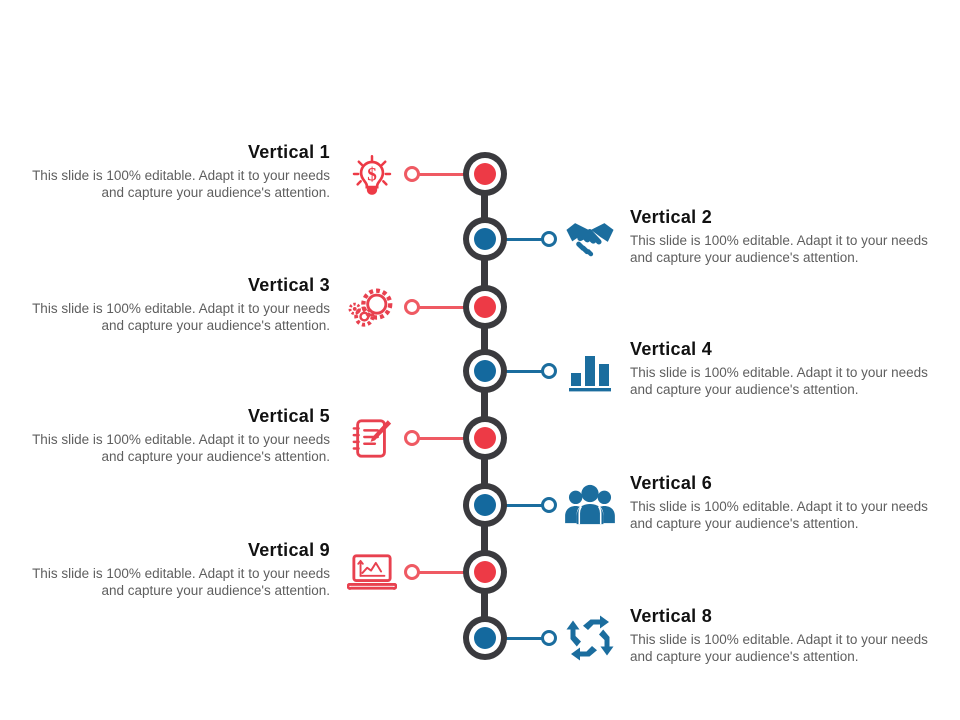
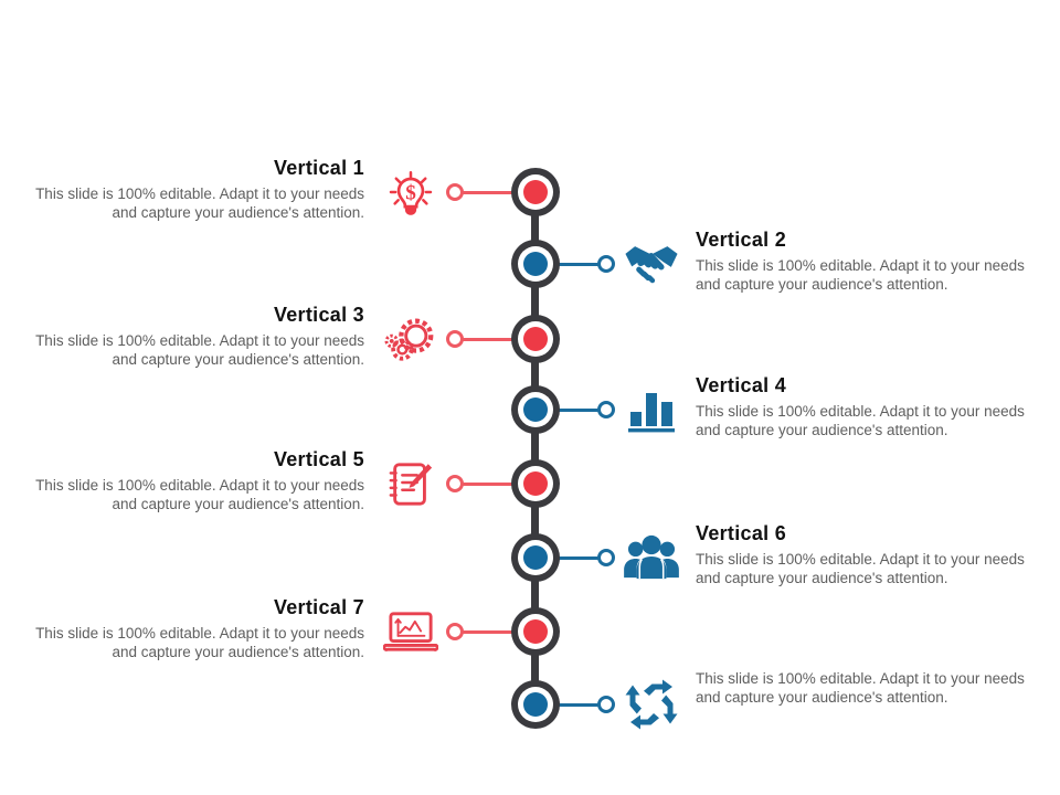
  Vertical 1
  This slide is 100% editable. Adapt it to your needs and capture your audience's attention.
  $
  Vertical 2
  This slide is 100% editable. Adapt it to your needs and capture your audience's attention.
  Vertical 3
  This slide is 100% editable. Adapt it to your needs and capture your audience's attention.
  Vertical 4
  This slide is 100% editable. Adapt it to your needs and capture your audience's attention.
  Vertical 5
  This slide is 100% editable. Adapt it to your needs and capture your audience's attention.
  Vertical 6
  This slide is 100% editable. Adapt it to your needs and capture your audience's attention.
- Vertical 9
+ Vertical 7
  This slide is 100% editable. Adapt it to your needs and capture your audience's attention.
- Vertical 8
  This slide is 100% editable. Adapt it to your needs and capture your audience's attention.
